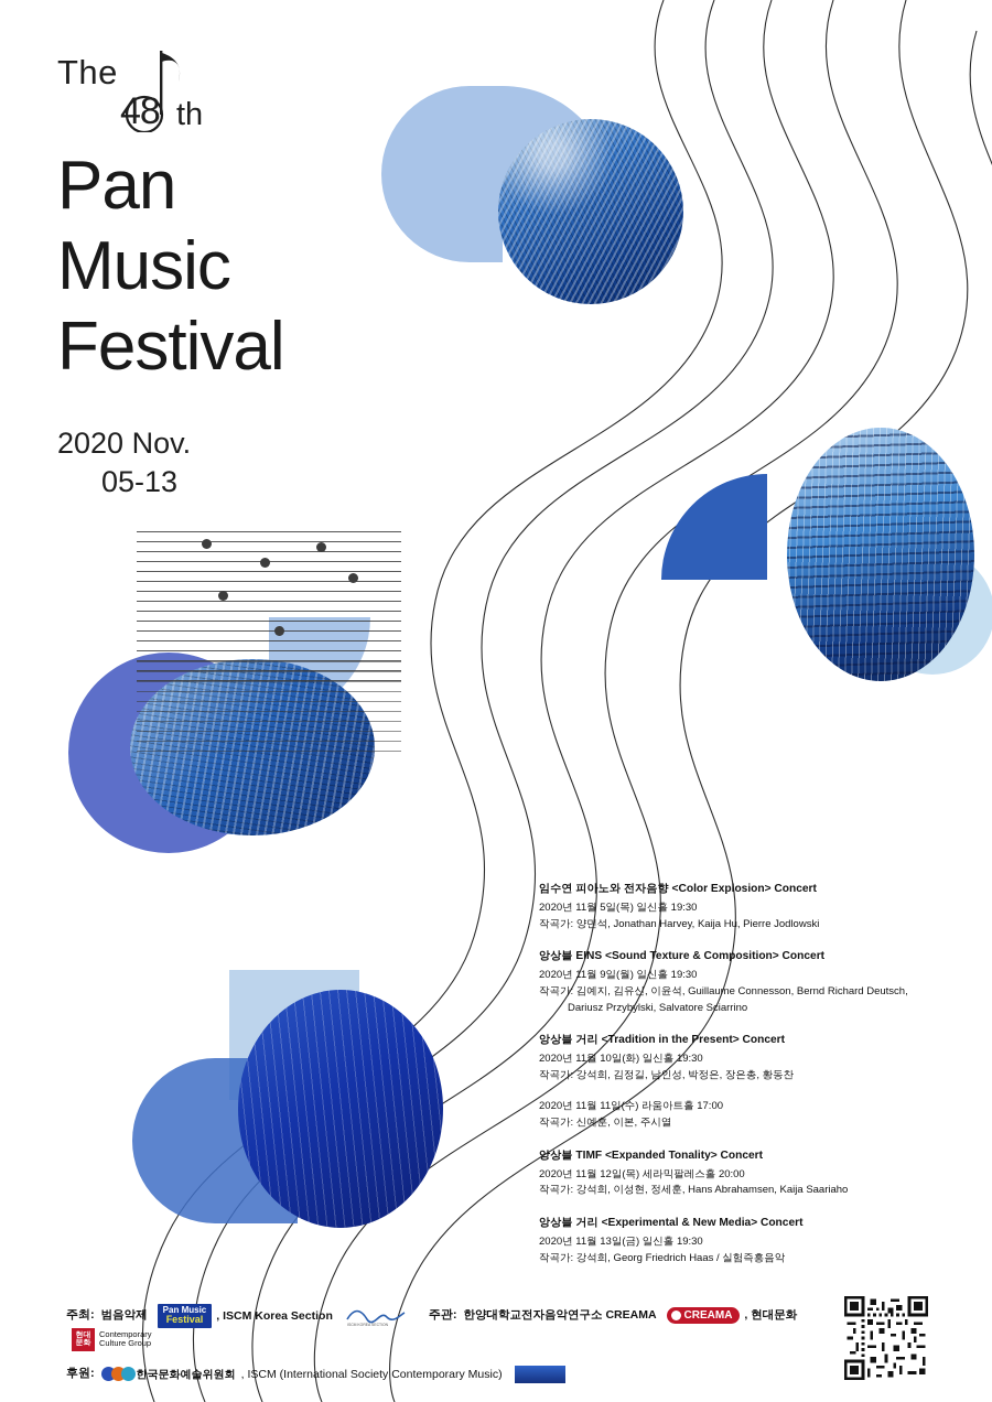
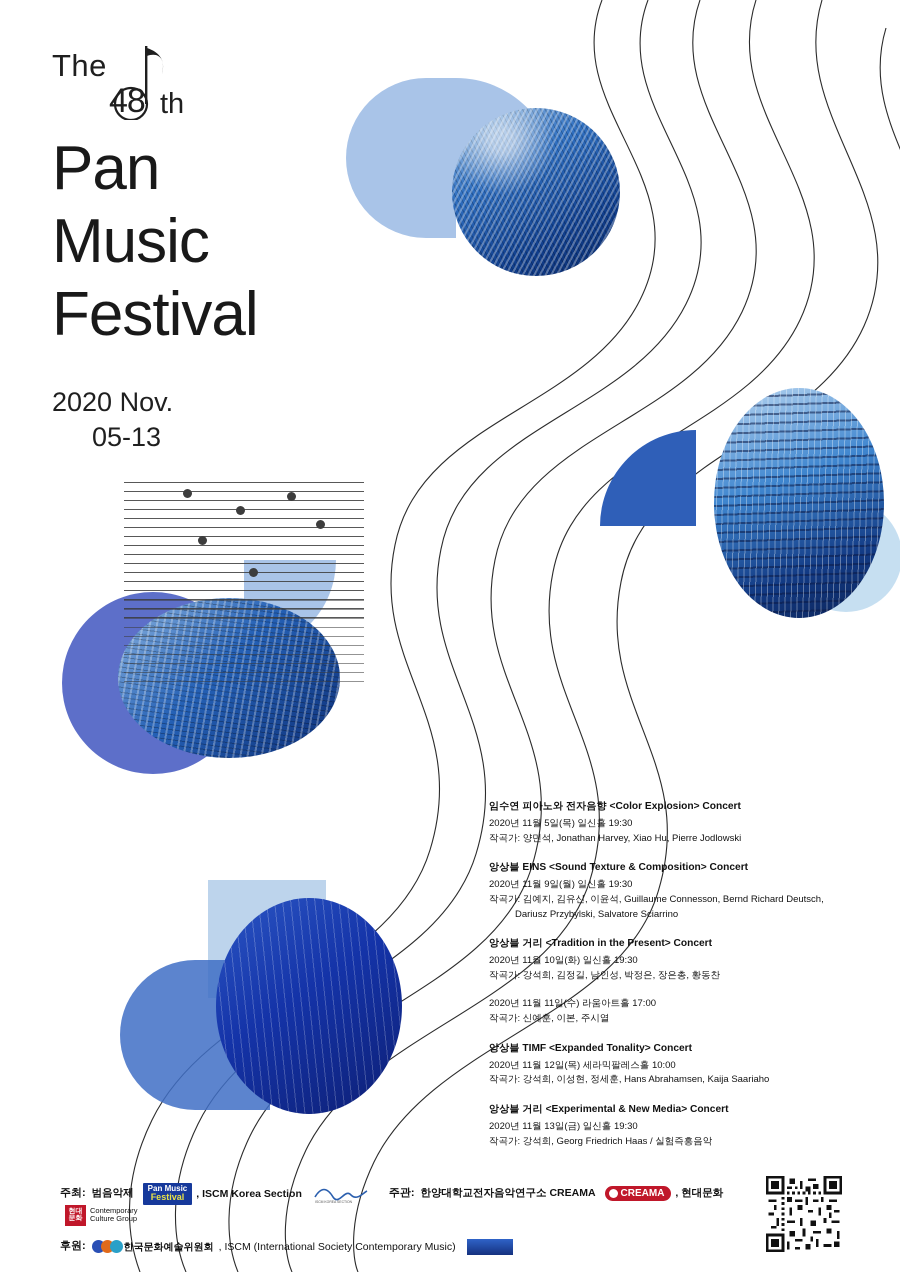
  The
  48
  th
  Pan
  Music
  Festival
  2020 Nov.
  05-13
  임수연 피아노와 전자음향 <Color Explosion> Concert
  2020년 11월 5일(목) 일신홀 19:30
- 작곡가: 양민석, Jonathan Harvey, Kaija Hu, Pierre Jodlowski
+ 작곡가: 양민석, Jonathan Harvey, Xiao Hu, Pierre Jodlowski
  앙상블 EINS <Sound Texture & Composition> Concert
  2020년 11월 9일(월) 일신홀 19:30
  작곡가: 김예지, 김유신, 이윤석, Guillaume Connesson, Bernd Richard Deutsch,
  Dariusz Przybylski, Salvatore Sciarrino
  앙상블 거리 <Tradition in the Present> Concert
  2020년 11월 10일(화) 일신홀 19:30
  작곡가: 강석희, 김정길, 남인성, 박정은, 장은총, 황동찬
  2020년 11월 11일(수) 라움아트홀 17:00
  작곡가: 신예훈, 이본, 주시열
  앙상블 TIMF <Expanded Tonality> Concert
- 2020년 11월 12일(목) 세라믹팔레스홀 20:00
+ 2020년 11월 12일(목) 세라믹팔레스홀 10:00
  작곡가: 강석희, 이성현, 정세훈, Hans Abrahamsen, Kaija Saariaho
  앙상블 거리 <Experimental & New Media> Concert
  2020년 11월 13일(금) 일신홀 19:30
  작곡가: 강석희, Georg Friedrich Haas / 실험즉흥음악
  주최:
  범음악제
  Pan Music
  Festival
  , ISCM Korea Section
  주관:
  한양대학교전자음악연구소 CREAMA
  CREAMA
  , 현대문화
  Contemporary
  Culture Group
  후원:
  한국문화예술위원회
  , ISCM (International Society Contemporary Music)
